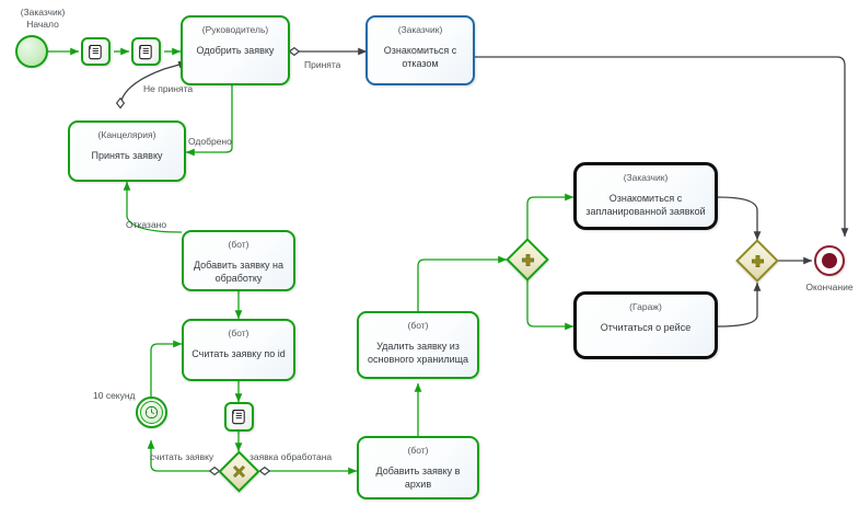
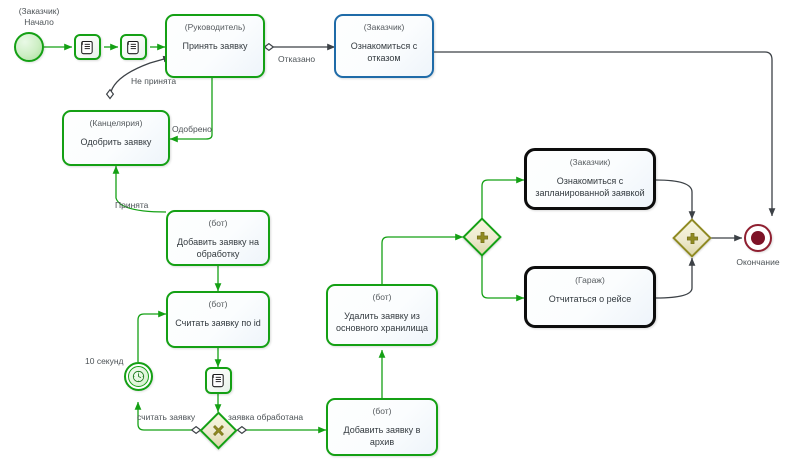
  (Заказчик)
  Начало
  (Руководитель)
- Одобрить заявку
+ Принять заявку
  (Заказчик)
  Ознакомиться с отказом
  (Канцелярия)
- Принять заявку
+ Одобрить заявку
  (бот)
  Добавить заявку на обработку
  (бот)
  Считать заявку по id
  (бот)
  Удалить заявку из основного хранилища
  (бот)
  Добавить заявку в архив
  (Заказчик)
  Ознакомиться с запланированной заявкой
  (Гараж)
  Отчитаться о рейсе
  10 секунд
  Окончание
- Принята
+ Отказано
  Не принята
  Одобрено
- Отказано
+ Принята
  считать заявку
  заявка обработана
